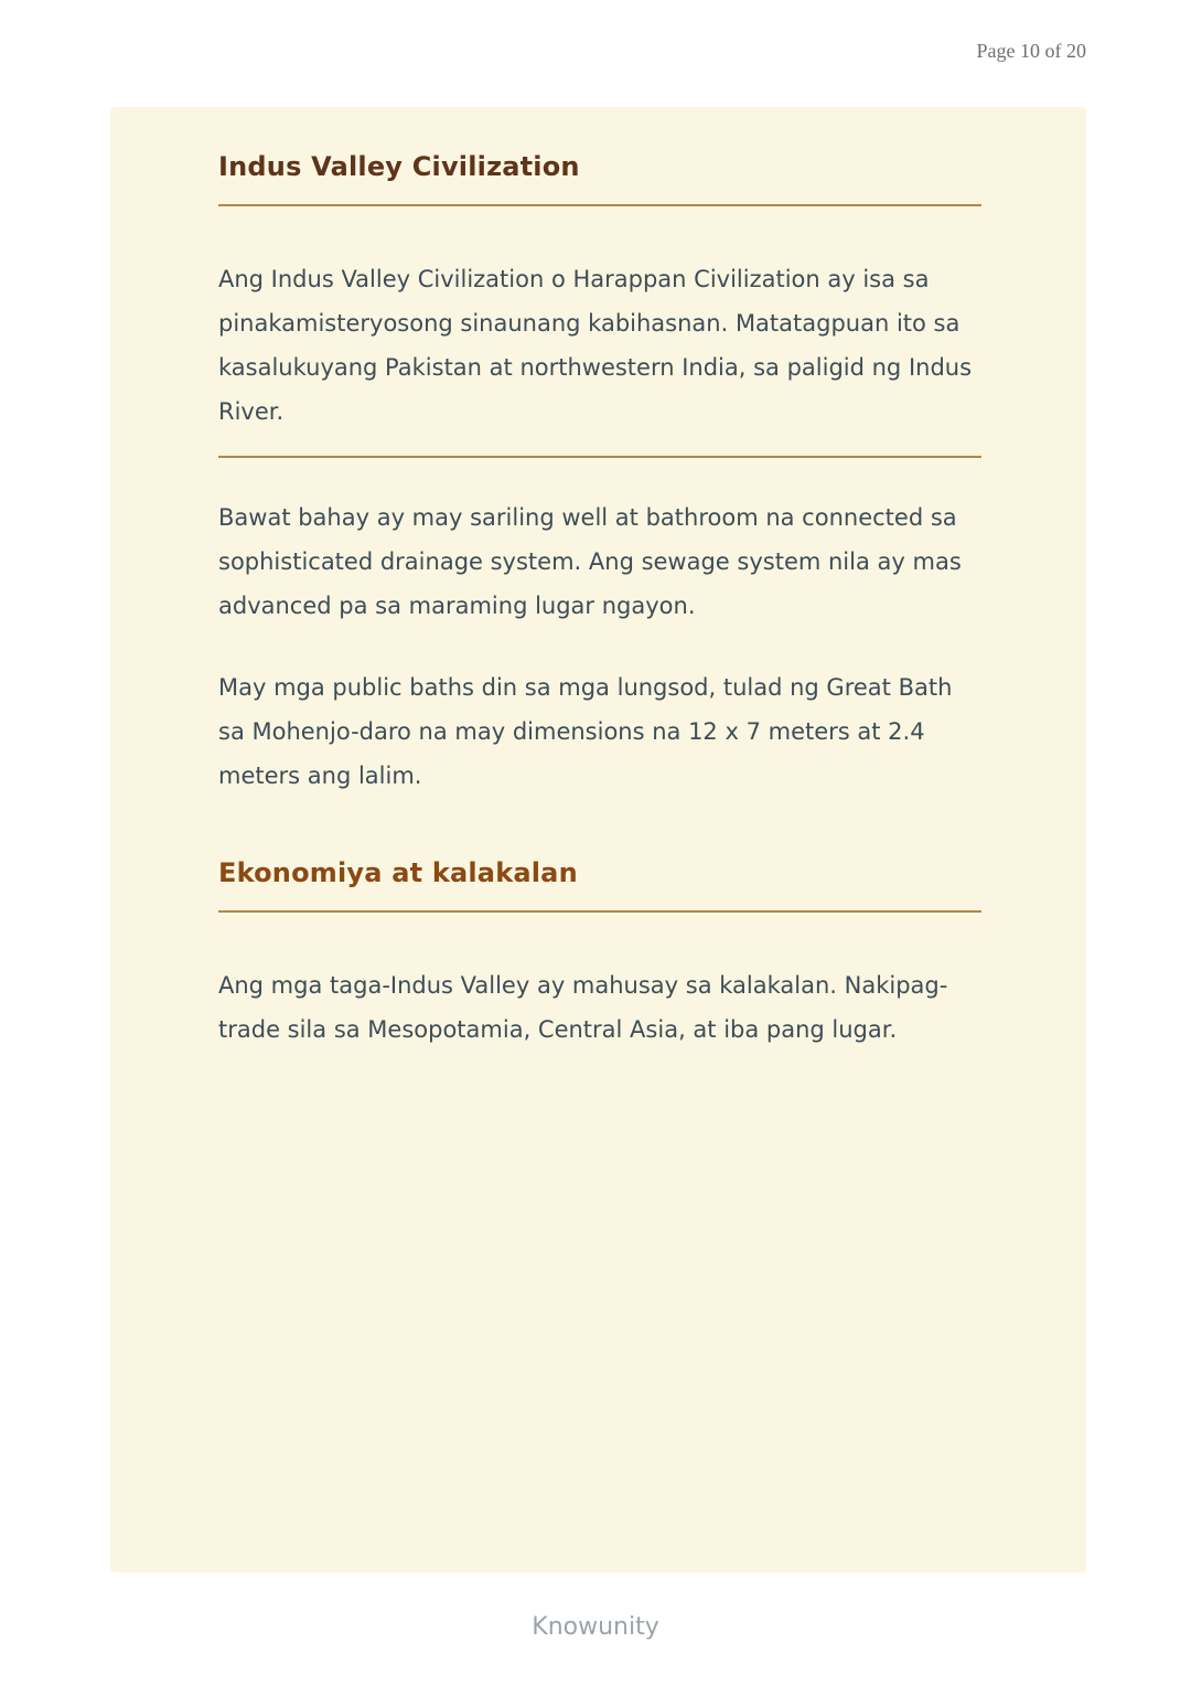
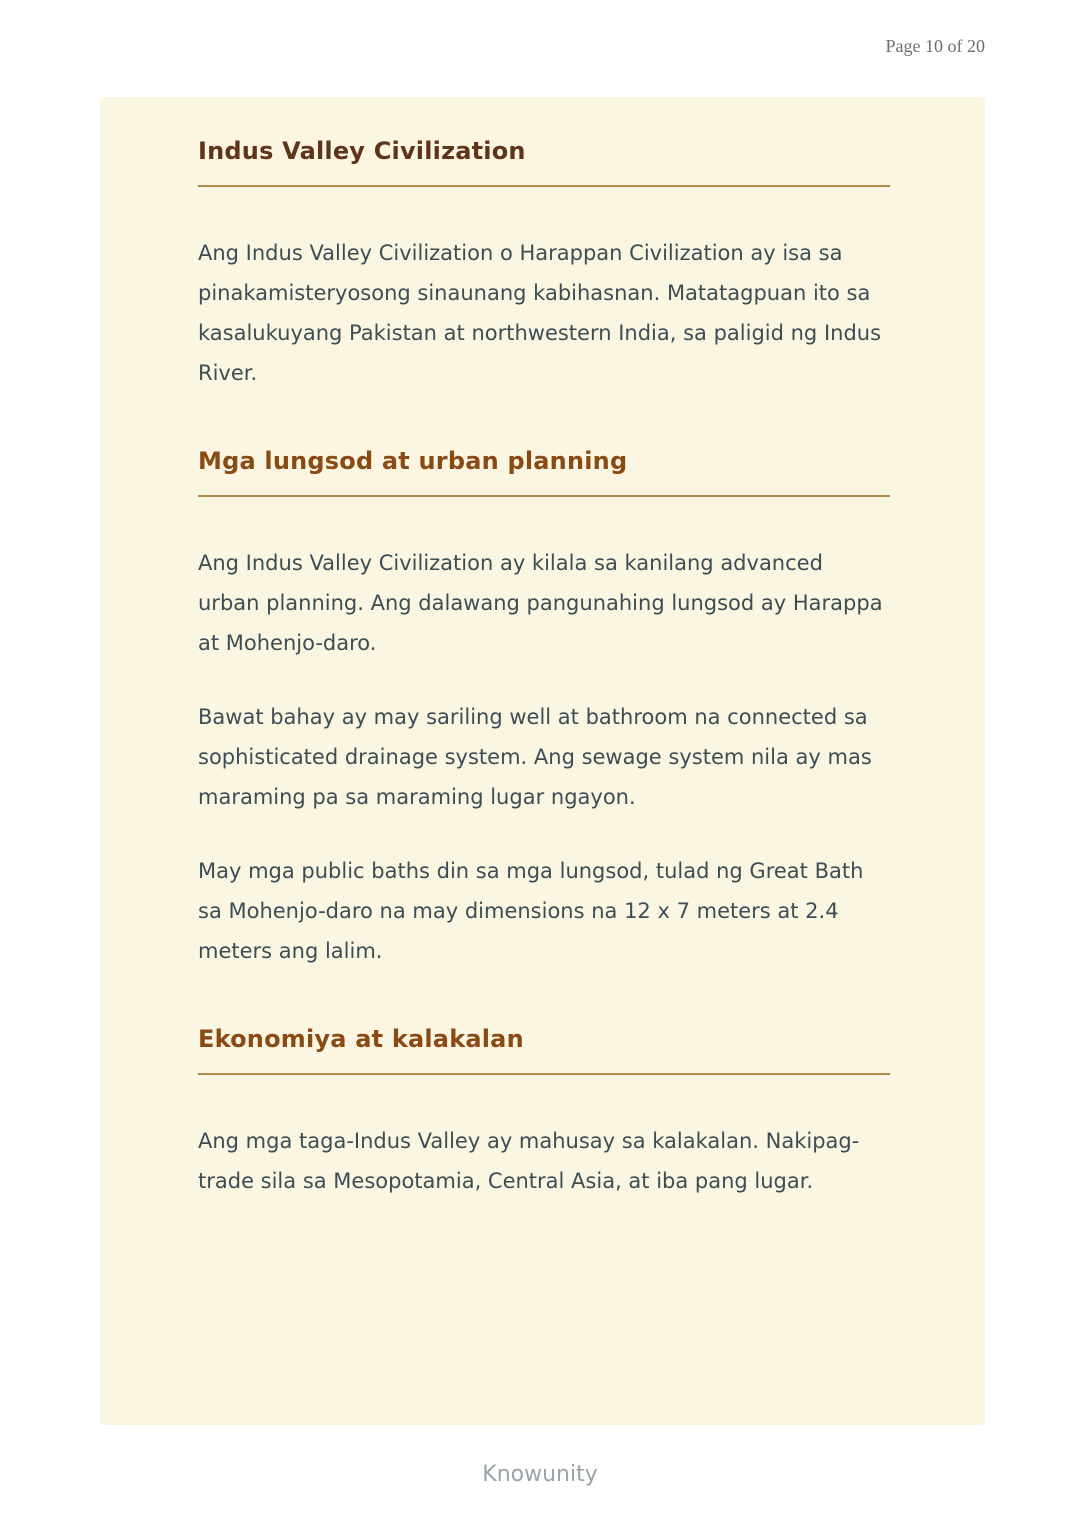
  Page 10 of 20
  Indus Valley Civilization
  Ang Indus Valley Civilization o Harappan Civilization ay isa sa pinakamisteryosong sinaunang kabihasnan. Matatagpuan ito sa kasalukuyang Pakistan at northwestern India, sa paligid ng Indus River.
+ Mga lungsod at urban planning
+ Ang Indus Valley Civilization ay kilala sa kanilang advanced urban planning. Ang dalawang pangunahing lungsod ay Harappa at Mohenjo-daro.
- Bawat bahay ay may sariling well at bathroom na connected sa sophisticated drainage system. Ang sewage system nila ay mas advanced pa sa maraming lugar ngayon.
+ Bawat bahay ay may sariling well at bathroom na connected sa sophisticated drainage system. Ang sewage system nila ay mas maraming pa sa maraming lugar ngayon.
  May mga public baths din sa mga lungsod, tulad ng Great Bath sa Mohenjo-daro na may dimensions na 12 x 7 meters at 2.4 meters ang lalim.
  Ekonomiya at kalakalan
  Ang mga taga-Indus Valley ay mahusay sa kalakalan. Nakipag-trade sila sa Mesopotamia, Central Asia, at iba pang lugar.
  Knowunity
